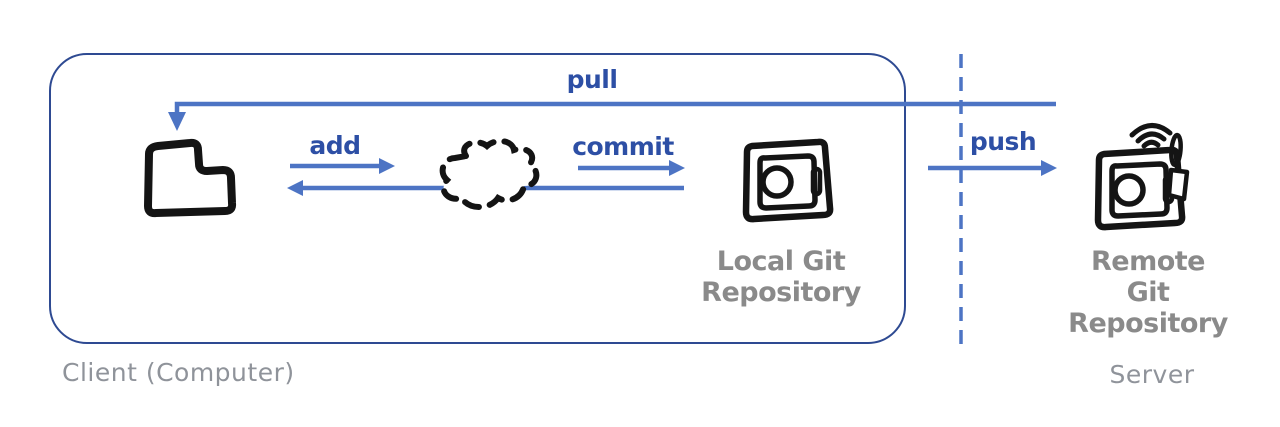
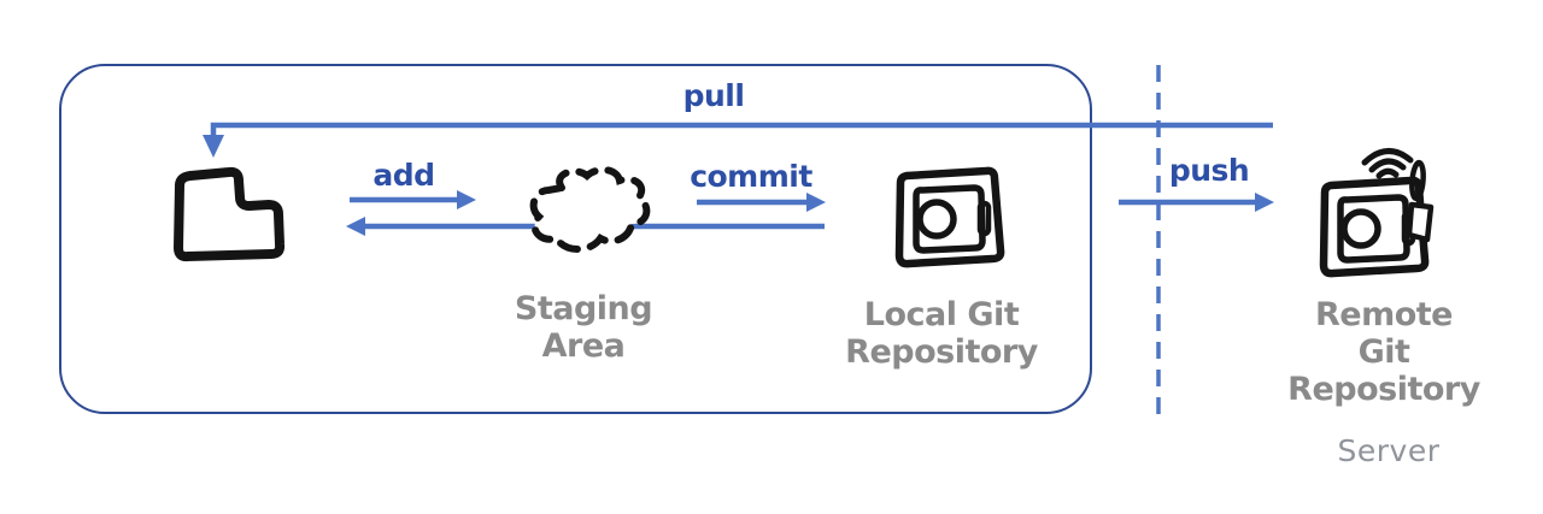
  pull
  add
  commit
  push
+ Staging
+ Area
  Local Git
  Repository
  Remote Git
  Repository
- Client (Computer)
  Server
